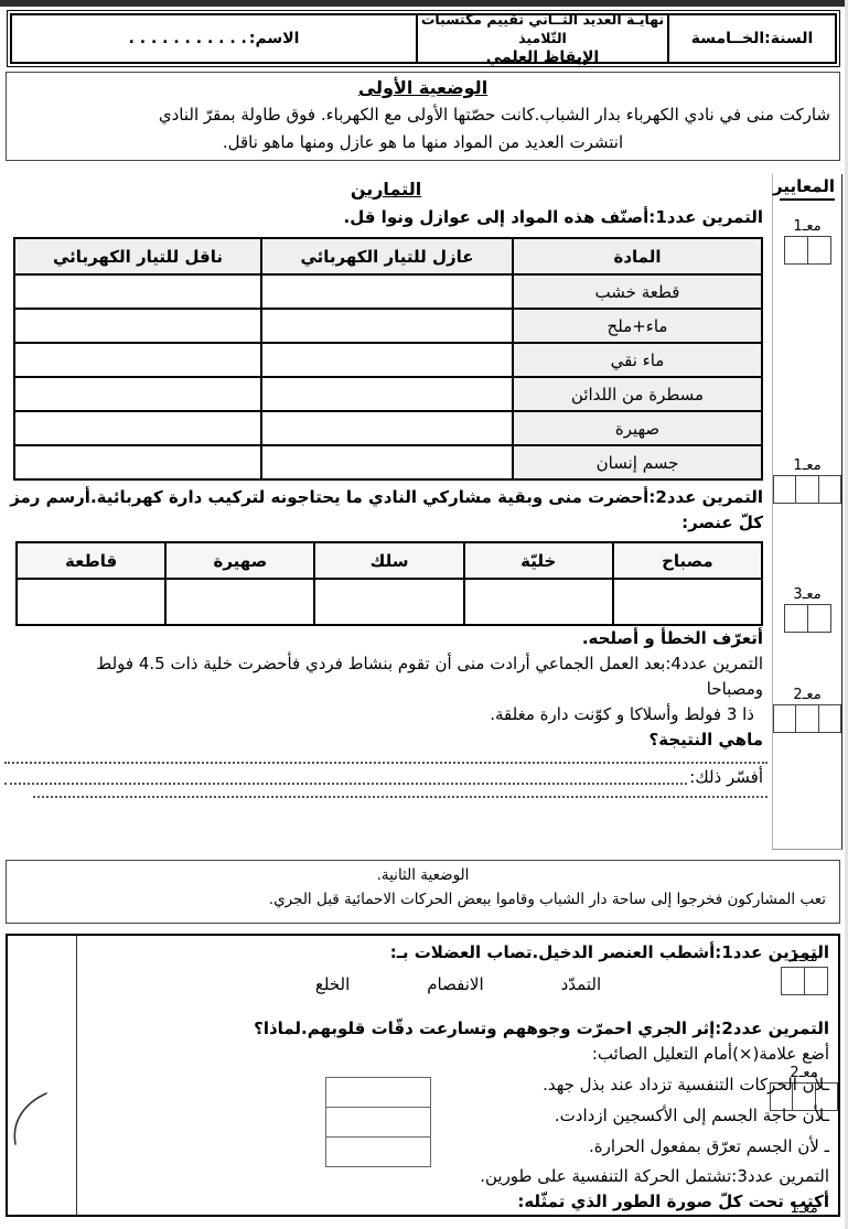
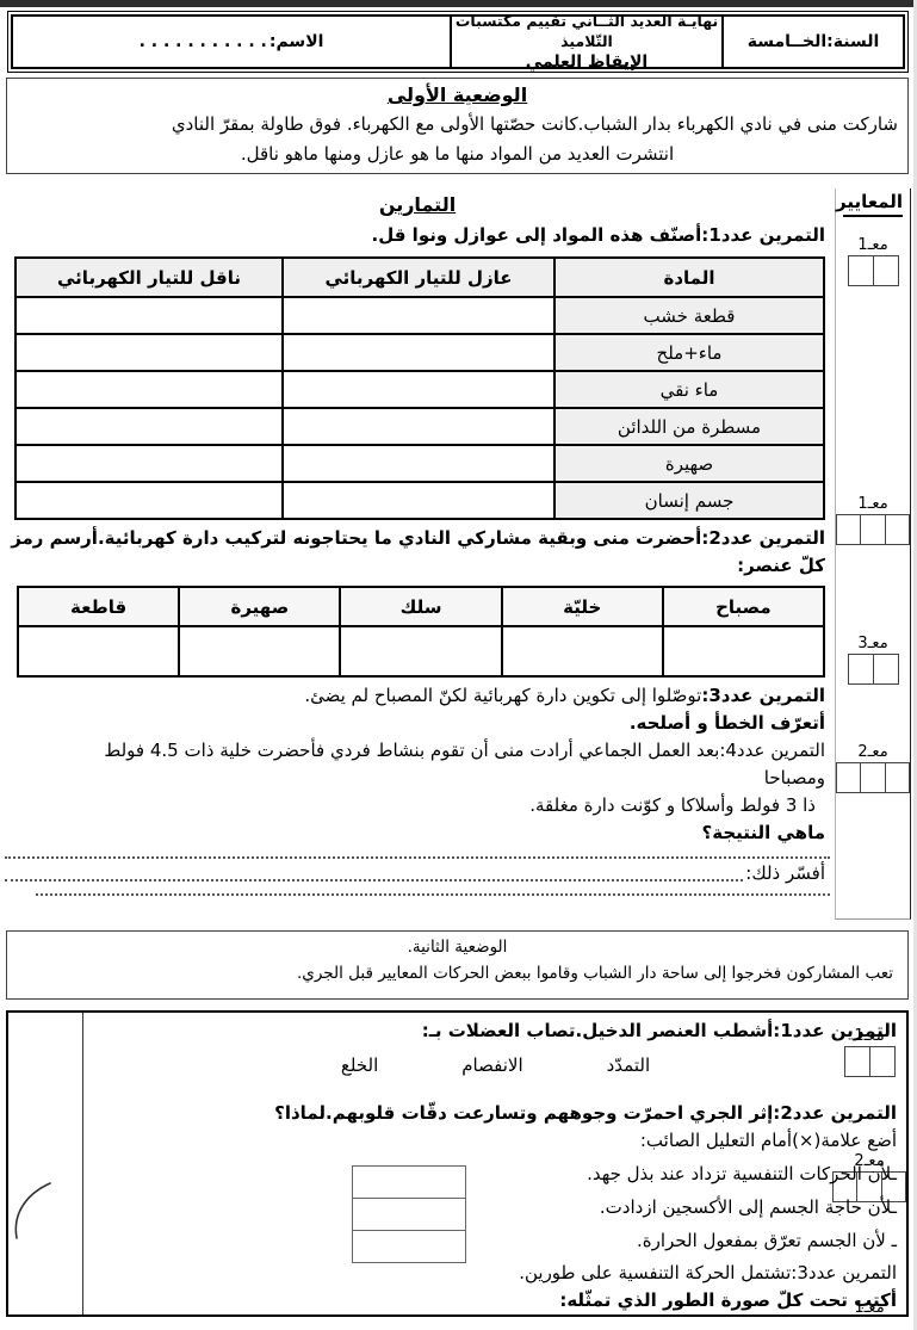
  السنة:الخــامسة
  نهايـة العديد الثــاني تقييم مكتسبات التّلاميذ
  الإيقاظ العلمي
  الاسم:
  . . . . . . . . . . .
  الوضعية الأولى
  شاركت منى في نادي الكهرباء بدار الشباب.كانت حصّتها الأولى مع الكهرباء. فوق طاولة بمقرّ النادي
  انتشرت العديد من المواد منها ما هو عازل ومنها ماهو ناقل.
  المعايير
  معـ1
  معـ1
  معـ3
  معـ2
  التمارين
  التمرين عدد1:أصنّف هذه المواد إلى عوازل ونوا قل.
  المادة	عازل للتيار الكهربائي	ناقل للتيار الكهربائي
  قطعة خشب
  ماء+ملح
  ماء نقي
  مسطرة من اللدائن
  صهيرة
  جسم إنسان
  التمرين عدد2:أحضرت منى وبقية مشاركي النادي ما يحتاجونه لتركيب دارة كهربائية.أرسم رمز كلّ عنصر:
  مصباح	خليّة	سلك	صهيرة	قاطعة
+ التمرين عدد3:توصّلوا إلى تكوين دارة كهربائية لكنّ المصباح لم يضئ.
  أتعرّف الخطأ و أصلحه.
  التمرين عدد4:بعد العمل الجماعي أرادت منى أن تقوم بنشاط فردي فأحضرت خلية ذات 4.5 فولط
  ومصباحا
  ذا 3 فولط وأسلاكا و كوّنت دارة مغلقة.
  ماهي النتيجة؟
  أفسّر ذلك:
  الوضعية الثانية.
- تعب المشاركون فخرجوا إلى ساحة دار الشباب وقاموا ببعض الحركات الاحمائية قبل الجري.
+ تعب المشاركون فخرجوا إلى ساحة دار الشباب وقاموا ببعض الحركات المعايير قبل الجري.
  معـ1
  معـ2
  معـ1
  التمرين عدد1:أشطب العنصر الدخيل.تصاب العضلات بـ:
  التمدّد
  الانفصام
  الخلع
  التمرين عدد2:إثر الجري احمرّت وجوههم وتسارعت دقّات قلوبهم.لماذا؟
  أضع علامة(×)أمام التعليل الصائب:
  ـلأن الحركات التنفسية تزداد عند بذل جهد.
  ـلأن حاجة الجسم إلى الأكسجين ازدادت.
  ـ لأن الجسم تعرّق بمفعول الحرارة.
  التمرين عدد3:تشتمل الحركة التنفسية على طورين.
  أكتب تحت كلّ صورة الطور الذي تمثّله:
